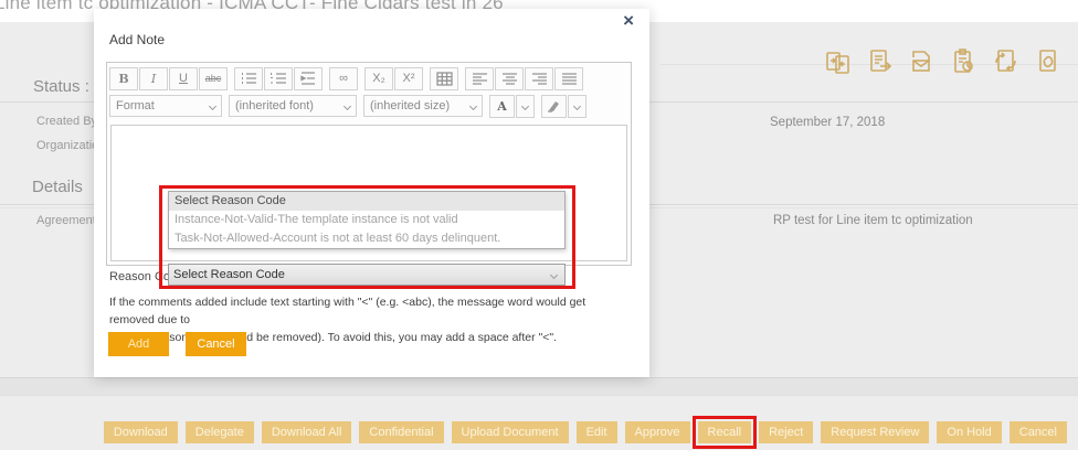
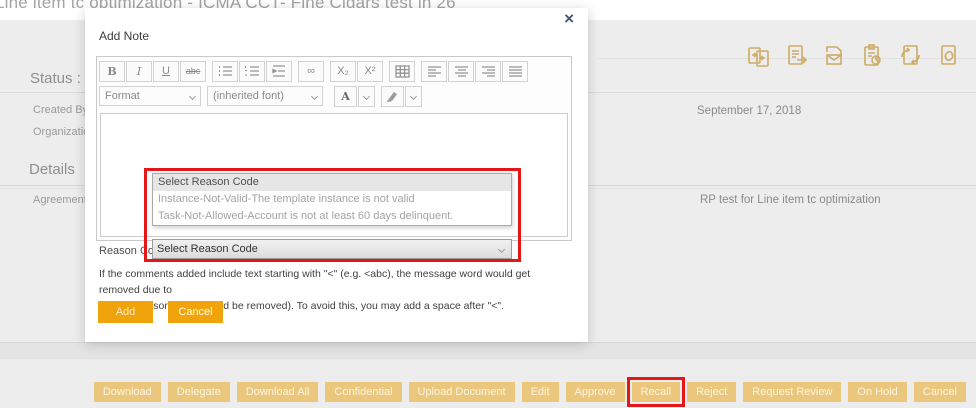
  Status :
  Created B
  Organizati
  Details
  Agreemen
  September 17, 2018
  RP test for Line item tc optimization
  Download
  Delegate
  Download All
  Confidential
  Upload Document
  Edit
  Approve
  Recall
  Reject
  Request Review
  On Hold
  Cancel
  ine item tc optimization - ICMA CCT- Fine Cigars test in 26
  ×
  Add Note
  B
  I
  U
  abc
  ∞
  X₂
  X²
  Format
  (inherited font)
- (inherited size)
  A
  Select Reason Code
  Instance-Not-Valid-The template instance is not valid
  Task-Not-Allowed-Account is not at least 60 days delinquent.
  Reason Co
  Select Reason Code
  If the comments added include text starting with "<" (e.g. <abc), the message word would get removed due to
  sod be removed). To avoid this, you may add a space after "<".
  Add
  Cancel
